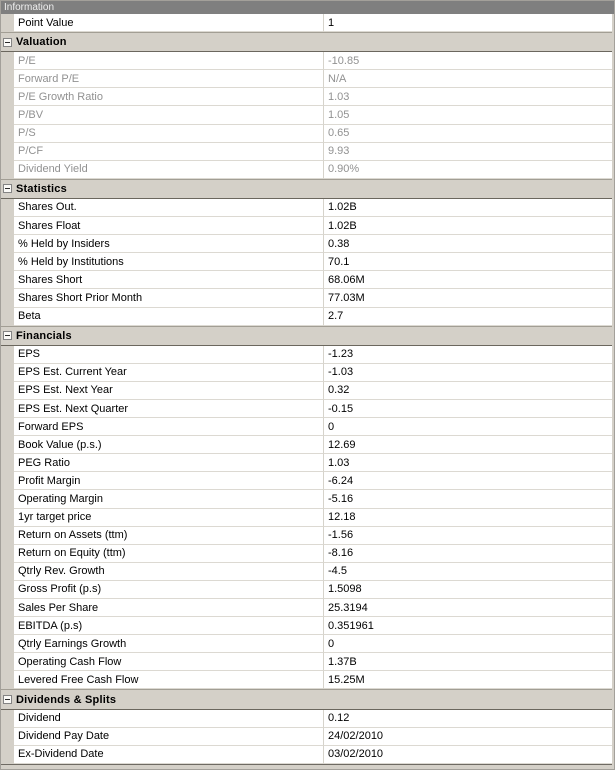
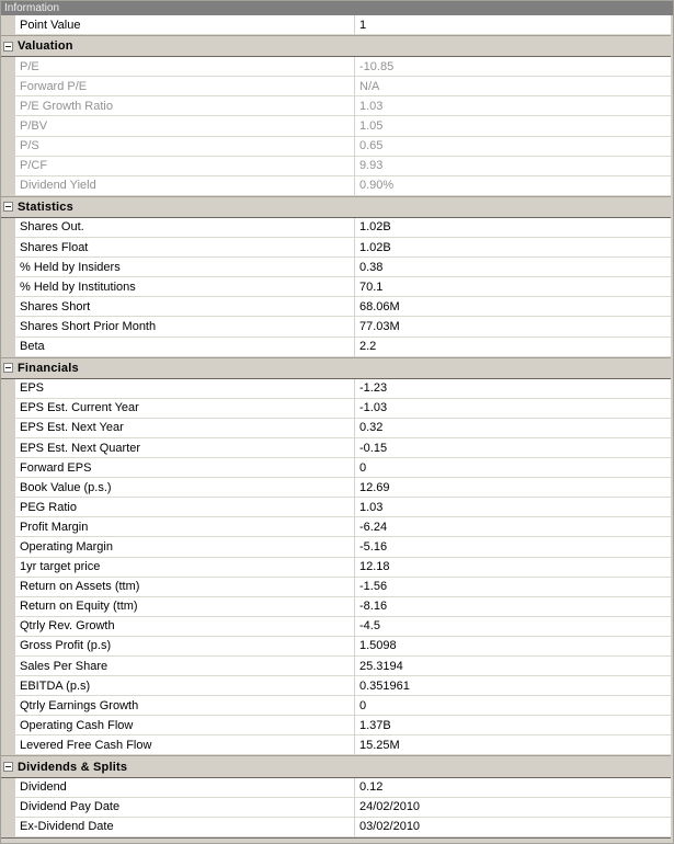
  Information
  Point Value
  1
  Valuation
  P/E
  -10.85
  Forward P/E
  N/A
  P/E Growth Ratio
  1.03
  P/BV
  1.05
  P/S
  0.65
  P/CF
  9.93
  Dividend Yield
  0.90%
  Statistics
  Shares Out.
  1.02B
  Shares Float
  1.02B
  % Held by Insiders
  0.38
  % Held by Institutions
  70.1
  Shares Short
  68.06M
  Shares Short Prior Month
  77.03M
  Beta
- 2.7
+ 2.2
  Financials
  EPS
  -1.23
  EPS Est. Current Year
  -1.03
  EPS Est. Next Year
  0.32
  EPS Est. Next Quarter
  -0.15
  Forward EPS
  0
  Book Value (p.s.)
  12.69
  PEG Ratio
  1.03
  Profit Margin
  -6.24
  Operating Margin
  -5.16
  1yr target price
  12.18
  Return on Assets (ttm)
  -1.56
  Return on Equity (ttm)
  -8.16
  Qtrly Rev. Growth
  -4.5
  Gross Profit (p.s)
  1.5098
  Sales Per Share
  25.3194
  EBITDA (p.s)
  0.351961
  Qtrly Earnings Growth
  0
  Operating Cash Flow
  1.37B
  Levered Free Cash Flow
  15.25M
  Dividends & Splits
  Dividend
  0.12
  Dividend Pay Date
  24/02/2010
  Ex-Dividend Date
  03/02/2010
